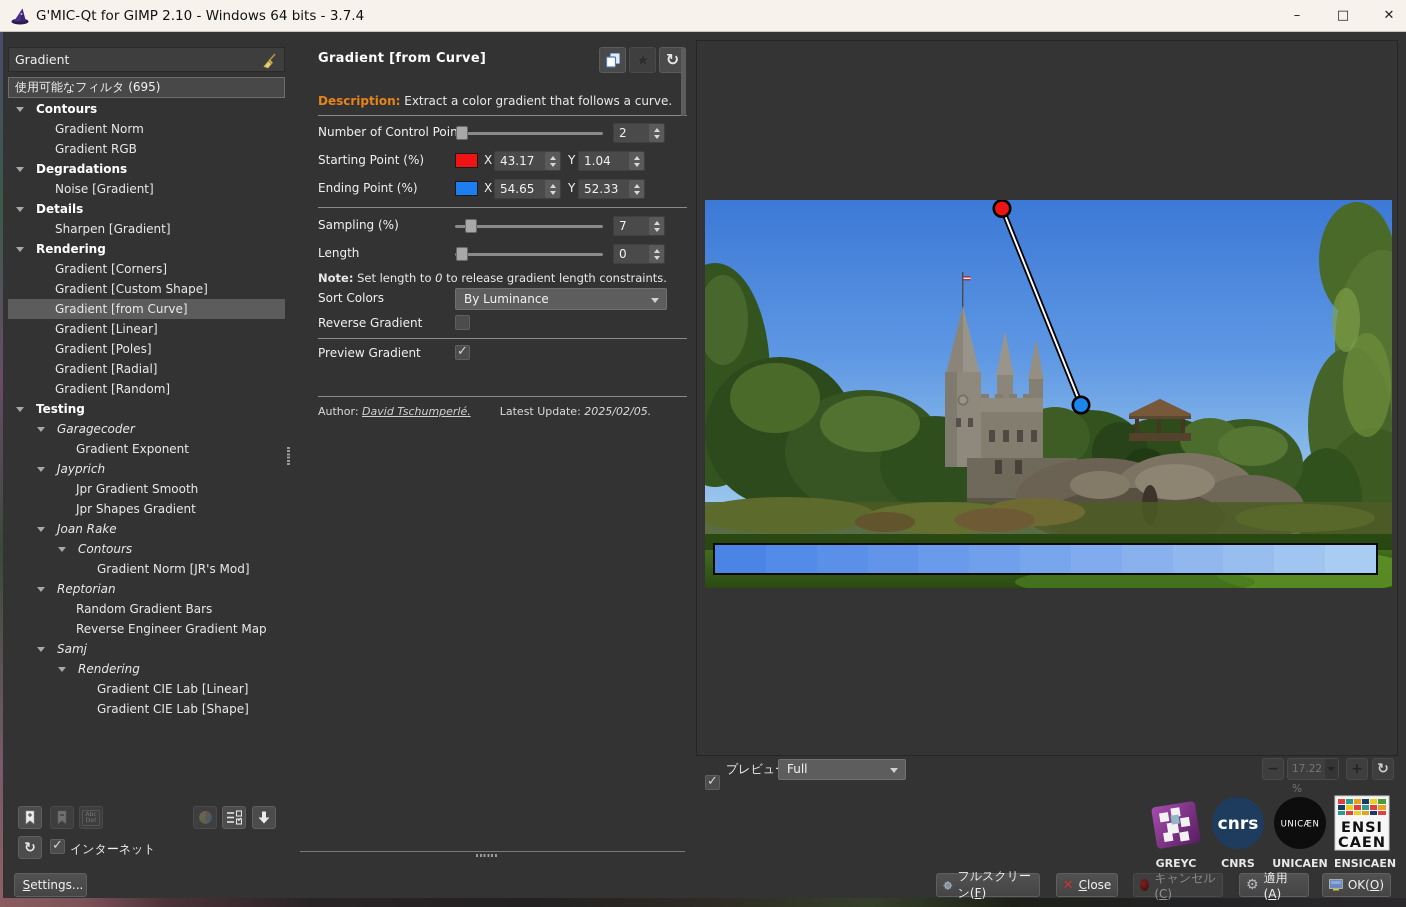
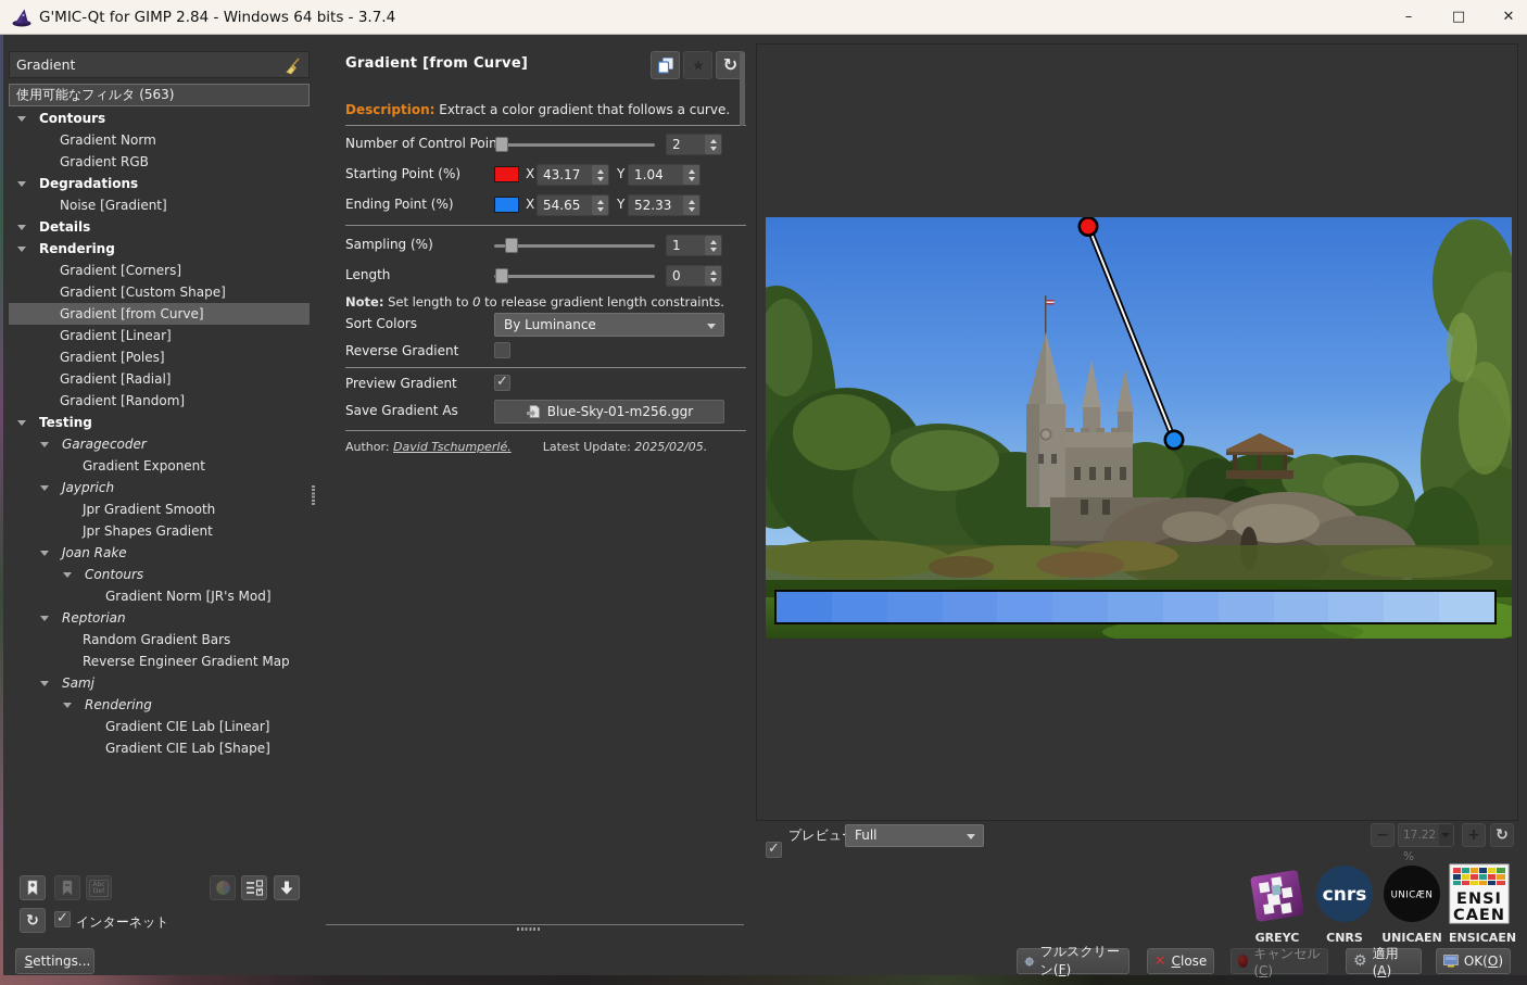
- G'MIC-Qt for GIMP 2.10 - Windows 64 bits - 3.7.4
+ G'MIC-Qt for GIMP 2.84 - Windows 64 bits - 3.7.4
  –
  □
  ✕
  Gradient
- 使用可能なフィルタ (695)
+ 使用可能なフィルタ (563)
  Contours
  Gradient Norm
  Gradient RGB
  Degradations
  Noise [Gradient]
  Details
- Sharpen [Gradient]
  Rendering
  Gradient [Corners]
  Gradient [Custom Shape]
  Gradient [from Curve]
  Gradient [Linear]
  Gradient [Poles]
  Gradient [Radial]
  Gradient [Random]
  Testing
  Garagecoder
  Gradient Exponent
  Jayprich
  Jpr Gradient Smooth
  Jpr Shapes Gradient
  Joan Rake
  Contours
  Gradient Norm [JR's Mod]
  Reptorian
  Random Gradient Bars
  Reverse Engineer Gradient Map
  Samj
  Rendering
  Gradient CIE Lab [Linear]
  Gradient CIE Lab [Shape]
  ↻
  インターネット
  Gradient [from Curve]
  ↻
  Description: Extract a color gradient that follows a curve.
  Number of Control Poin
  2
  Starting Point (%)
  X
  43.17
  Y
  1.04
  Ending Point (%)
  X
  54.65
  Y
  52.33
  Sampling (%)
- 7
+ 1
  Length
  0
  Note: Set length to 0 to release gradient length constraints.
  Sort Colors
  By Luminance
  Reverse Gradient
  Preview Gradient
+ Save Gradient As
+ Blue-Sky-01-m256.ggr
  Author: David Tschumperlé. Latest Update: 2025/02/05.
  プレビュ
  Full
  −
  17.22 %
  +
  ↻
  GREYC
  cnrs
  CNRS
  UNICÆN
  UNICAEN
  ENSI
  CAEN
  ENSICAEN
  Settings...
  フルスクリーン(F)
  ✕
  Close
  キャンセル(C)
  ⚙
  適用(A)
  OK(O)
